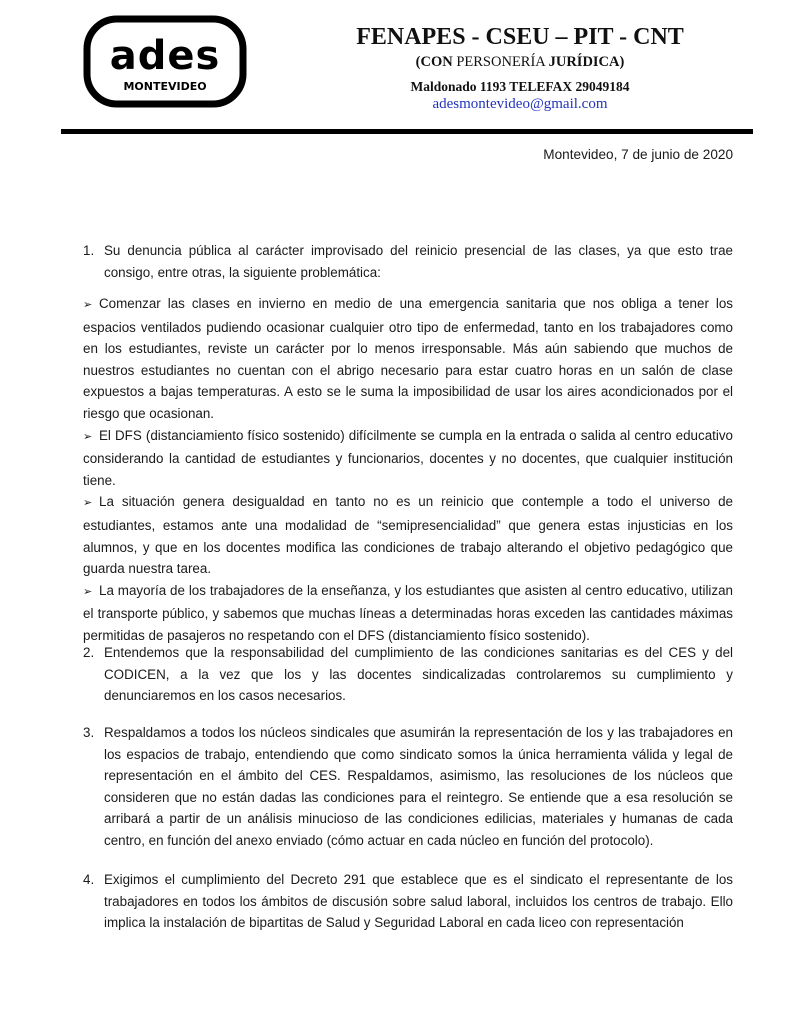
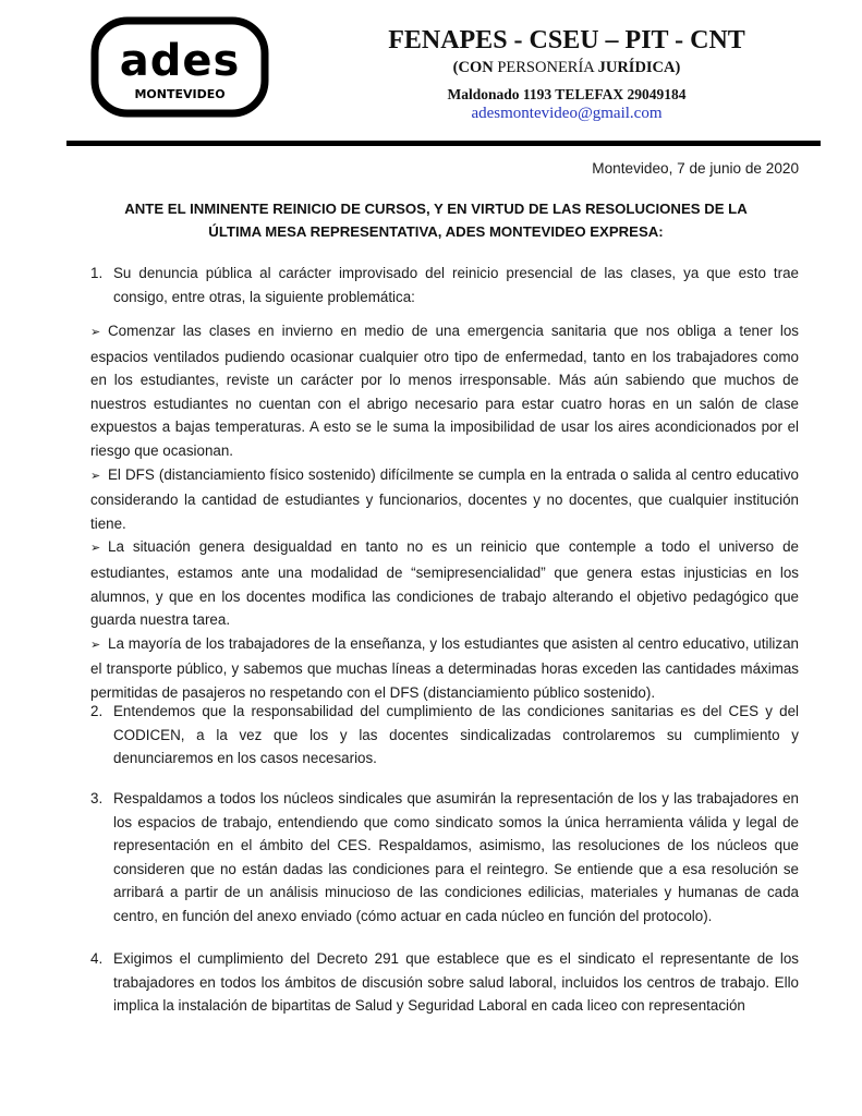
  ades
  MONTEVIDEO
  FENAPES - CSEU – PIT - CNT
  (CON PERSONERÍA JURÍDICA)
  Maldonado 1193 TELEFAX 29049184
  adesmontevideo@gmail.com
  Montevideo, 7 de junio de 2020
+ ANTE EL INMINENTE REINICIO DE CURSOS, Y EN VIRTUD DE LAS RESOLUCIONES DE LA
+ ÚLTIMA MESA REPRESENTATIVA, ADES MONTEVIDEO EXPRESA:
  1.
  Su denuncia pública al carácter improvisado del reinicio presencial de las clases, ya que esto trae consigo, entre otras, la siguiente problemática:
  ➢ Comenzar las clases en invierno en medio de una emergencia sanitaria que nos obliga a tener los espacios ventilados pudiendo ocasionar cualquier otro tipo de enfermedad, tanto en los trabajadores como en los estudiantes, reviste un carácter por lo menos irresponsable. Más aún sabiendo que muchos de nuestros estudiantes no cuentan con el abrigo necesario para estar cuatro horas en un salón de clase expuestos a bajas temperaturas. A esto se le suma la imposibilidad de usar los aires acondicionados por el riesgo que ocasionan.
  ➢ El DFS (distanciamiento físico sostenido) difícilmente se cumpla en la entrada o salida al centro educativo considerando la cantidad de estudiantes y funcionarios, docentes y no docentes, que cualquier institución tiene.
  ➢ La situación genera desigualdad en tanto no es un reinicio que contemple a todo el universo de estudiantes, estamos ante una modalidad de “semipresencialidad” que genera estas injusticias en los alumnos, y que en los docentes modifica las condiciones de trabajo alterando el objetivo pedagógico que guarda nuestra tarea.
- ➢ La mayoría de los trabajadores de la enseñanza, y los estudiantes que asisten al centro educativo, utilizan el transporte público, y sabemos que muchas líneas a determinadas horas exceden las cantidades máximas permitidas de pasajeros no respetando con el DFS (distanciamiento físico sostenido).
+ ➢ La mayoría de los trabajadores de la enseñanza, y los estudiantes que asisten al centro educativo, utilizan el transporte público, y sabemos que muchas líneas a determinadas horas exceden las cantidades máximas permitidas de pasajeros no respetando con el DFS (distanciamiento público sostenido).
  2.
  Entendemos que la responsabilidad del cumplimiento de las condiciones sanitarias es del CES y del CODICEN, a la vez que los y las docentes sindicalizadas controlaremos su cumplimiento y denunciaremos en los casos necesarios.
  3.
  Respaldamos a todos los núcleos sindicales que asumirán la representación de los y las trabajadores en los espacios de trabajo, entendiendo que como sindicato somos la única herramienta válida y legal de representación en el ámbito del CES. Respaldamos, asimismo, las resoluciones de los núcleos que consideren que no están dadas las condiciones para el reintegro. Se entiende que a esa resolución se arribará a partir de un análisis minucioso de las condiciones edilicias, materiales y humanas de cada centro, en función del anexo enviado (cómo actuar en cada núcleo en función del protocolo).
  4.
  Exigimos el cumplimiento del Decreto 291 que establece que es el sindicato el representante de los trabajadores en todos los ámbitos de discusión sobre salud laboral, incluidos los centros de trabajo. Ello implica la instalación de bipartitas de Salud y Seguridad Laboral en cada liceo con representación
